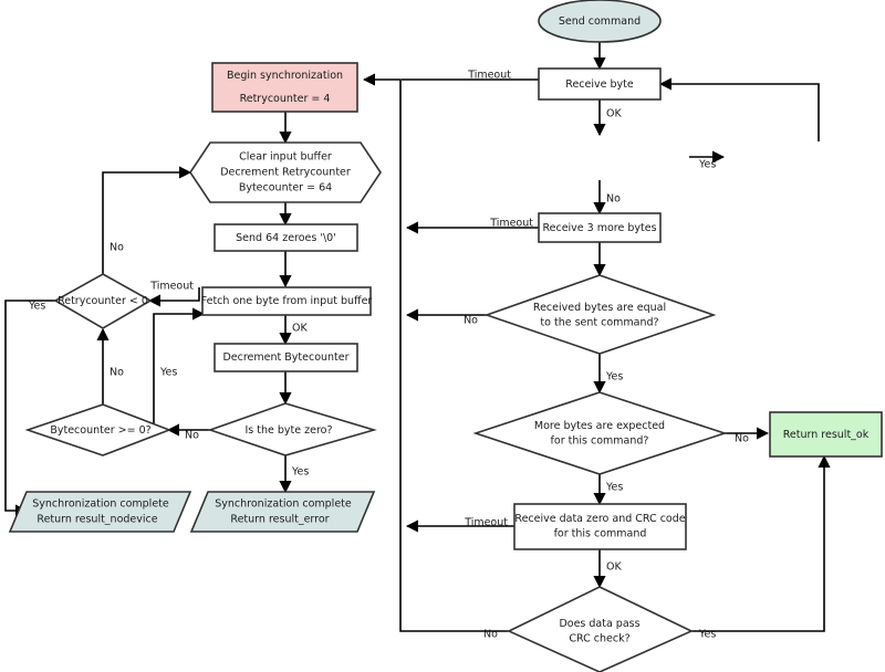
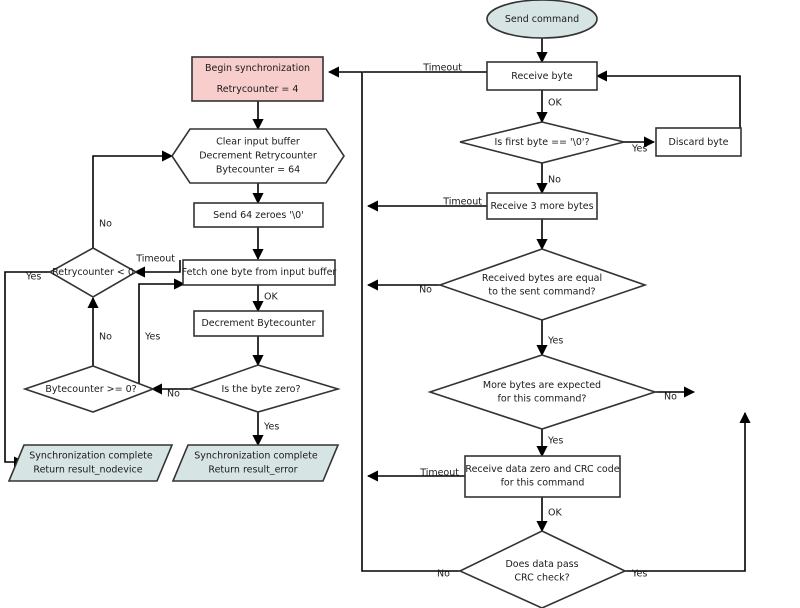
  Send command
  Receive byte
+ Is first byte == '\0'?
+ Discard byte
  Receive 3 more bytes
  Received bytes are equal
  to the sent command?
  More bytes are expected
  for this command?
- Return result_ok
  Receive data zero and CRC code
  for this command
  Does data pass
  CRC check?
  Begin synchronization
  Retrycounter = 4
  Clear input buffer
  Decrement Retrycounter
  Bytecounter = 64
  Send 64 zeroes '\0'
  Fetch one byte from input buffer
  Retrycounter < 0
  Decrement Bytecounter
  Is the byte zero?
  Bytecounter >= 0?
  Synchronization complete
  Return result_nodevice
  Synchronization complete
  Return result_error
  Timeout
  OK
  Yes
  No
  Timeout
  No
  Yes
  No
  Yes
  Timeout
  OK
  No
  Yes
  Timeout
  OK
  No
  Yes
  No
  Yes
  No
  Yes
